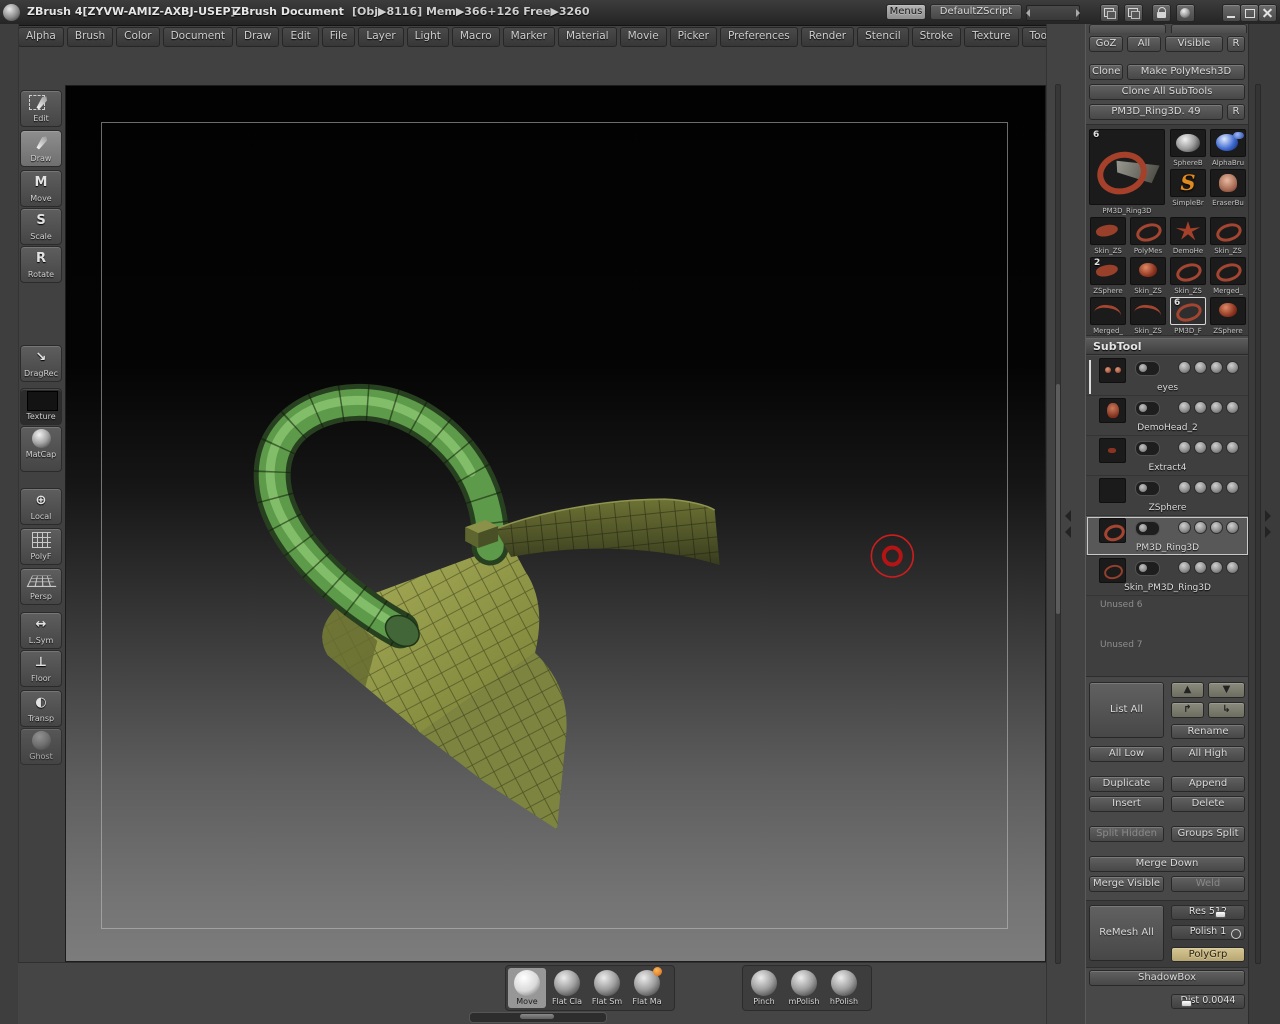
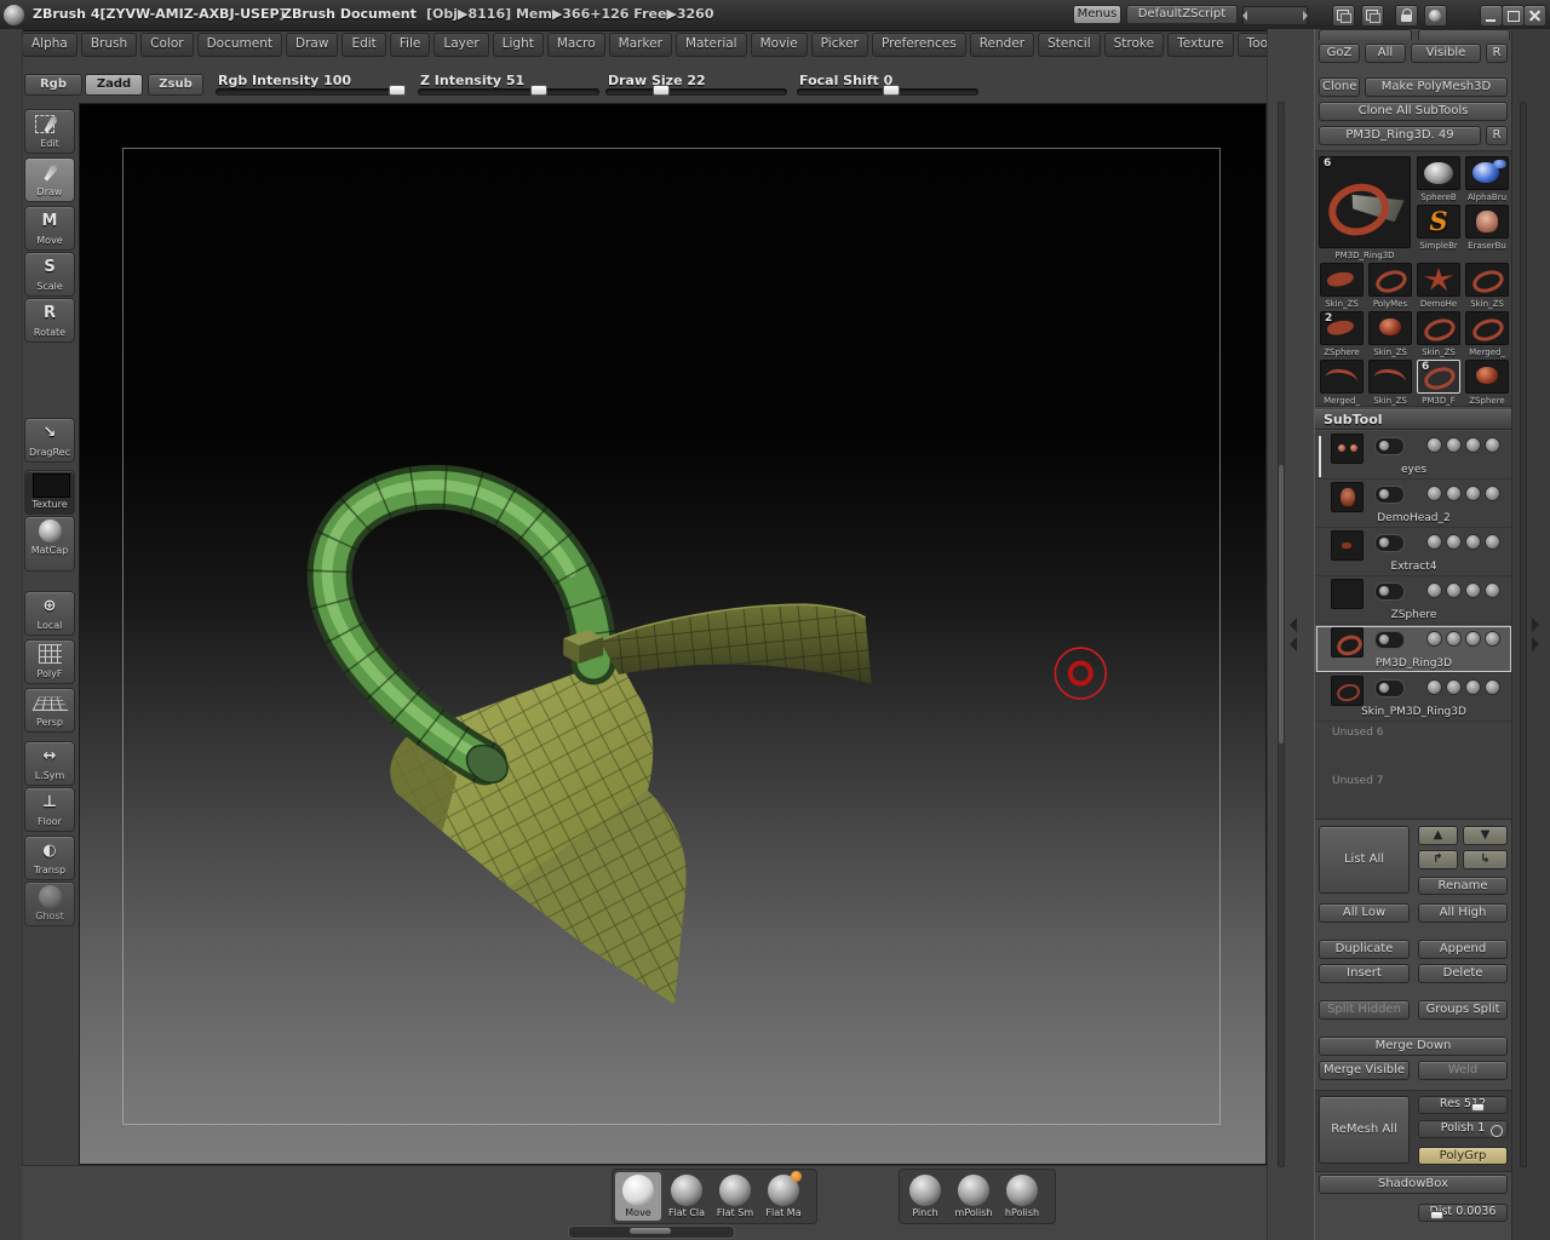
  ZBrush 4[ZYVW-AMIZ-AXBJ-USEP]
  ZBrush Document
  [Obj▶8116] Mem▶366+126 Free▶3260
  Menus
  DefaultZScript
  Alpha
  Brush
  Color
  Document
  Draw
  Edit
  File
  Layer
  Light
  Macro
  Marker
  Material
  Movie
  Picker
  Preferences
  Render
  Stencil
  Stroke
  Texture
  Too
+ Rgb
+ Zadd
+ Zsub
+ Rgb Intensity 100
+ Z Intensity 51
+ Draw Size 22
+ Focal Shift 0
  Edit
  Draw
  M
  Move
  S
  Scale
  R
  Rotate
  ↘
  DragRec
  Texture
  MatCap
  ⊕
  Local
  PolyF
  Persp
  ↔
  L.Sym
  ⊥
  Floor
  ◐
  Transp
  Ghost
  GoZ
  All
  Visible
  R
  Clone
  Make PolyMesh3D
  Clone All SubTools
  PM3D_Ring3D. 49
  R
  6
  PM3D_Ring3D
  SphereB
  AlphaBru
  SimpleBr
  EraserBu
  Skin_ZS
  PolyMes
  DemoHe
  Skin_ZS
  2
  ZSphere
  Skin_ZS
  Skin_ZS
  Merged_
  Merged_
  Skin_ZS
  6
  PM3D_F
  ZSphere
  SubTool
  eyes
  DemoHead_2
  Extract4
  ZSphere
  PM3D_Ring3D
  Skin_PM3D_Ring3D
  Unused 6
  Unused 7
  List All
  ▲
  ▼
  ↱
  ↳
  Rename
  All Low
  All High
  Duplicate
  Append
  Insert
  Delete
  Split Hidden
  Groups Split
  Merge Down
  Merge Visible
  Weld
  ReMesh All
  Polish 1
  PolyGrp
  ShadowBox
- st 0.0044
+ st 0.0036
  Move
  Flat Cla
  Flat Sm
  Flat Ma
  Pinch
  mPolish
  hPolish
